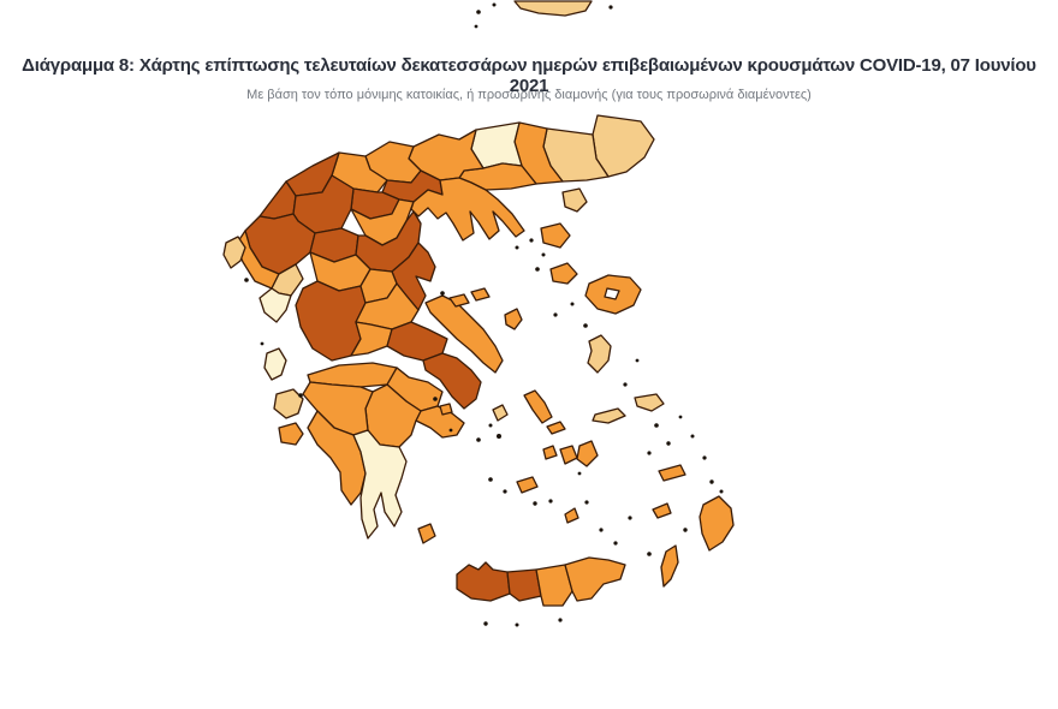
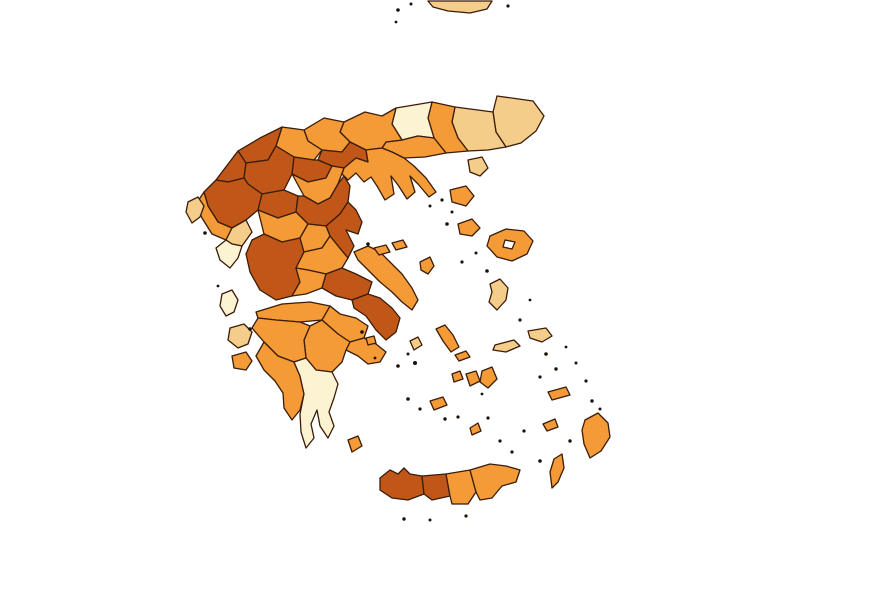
- Διάγραμμα 8: Χάρτης επίπτωσης τελευταίων δεκατεσσάρων ημερών επιβεβαιωμένων κρουσμάτων COVID-19, 07 Ιουνίου 2021
- Με βάση τον τόπο μόνιμης κατοικίας, ή προσωρινής διαμονής (για τους προσωρινά διαμένοντες)
